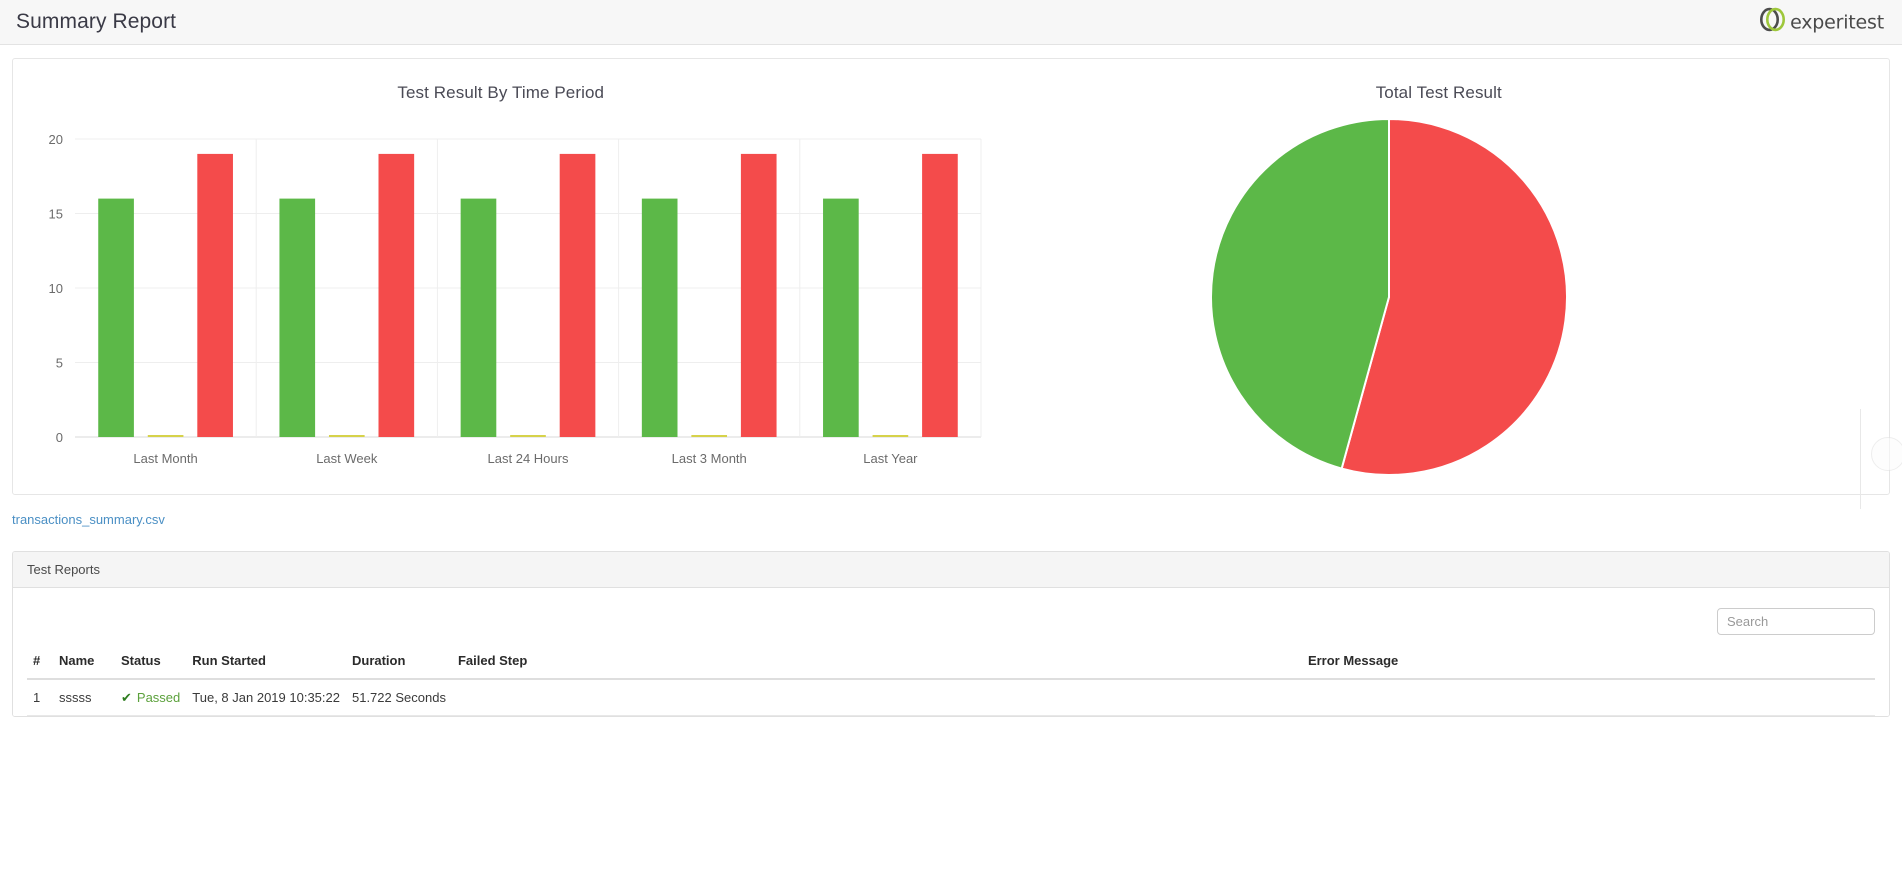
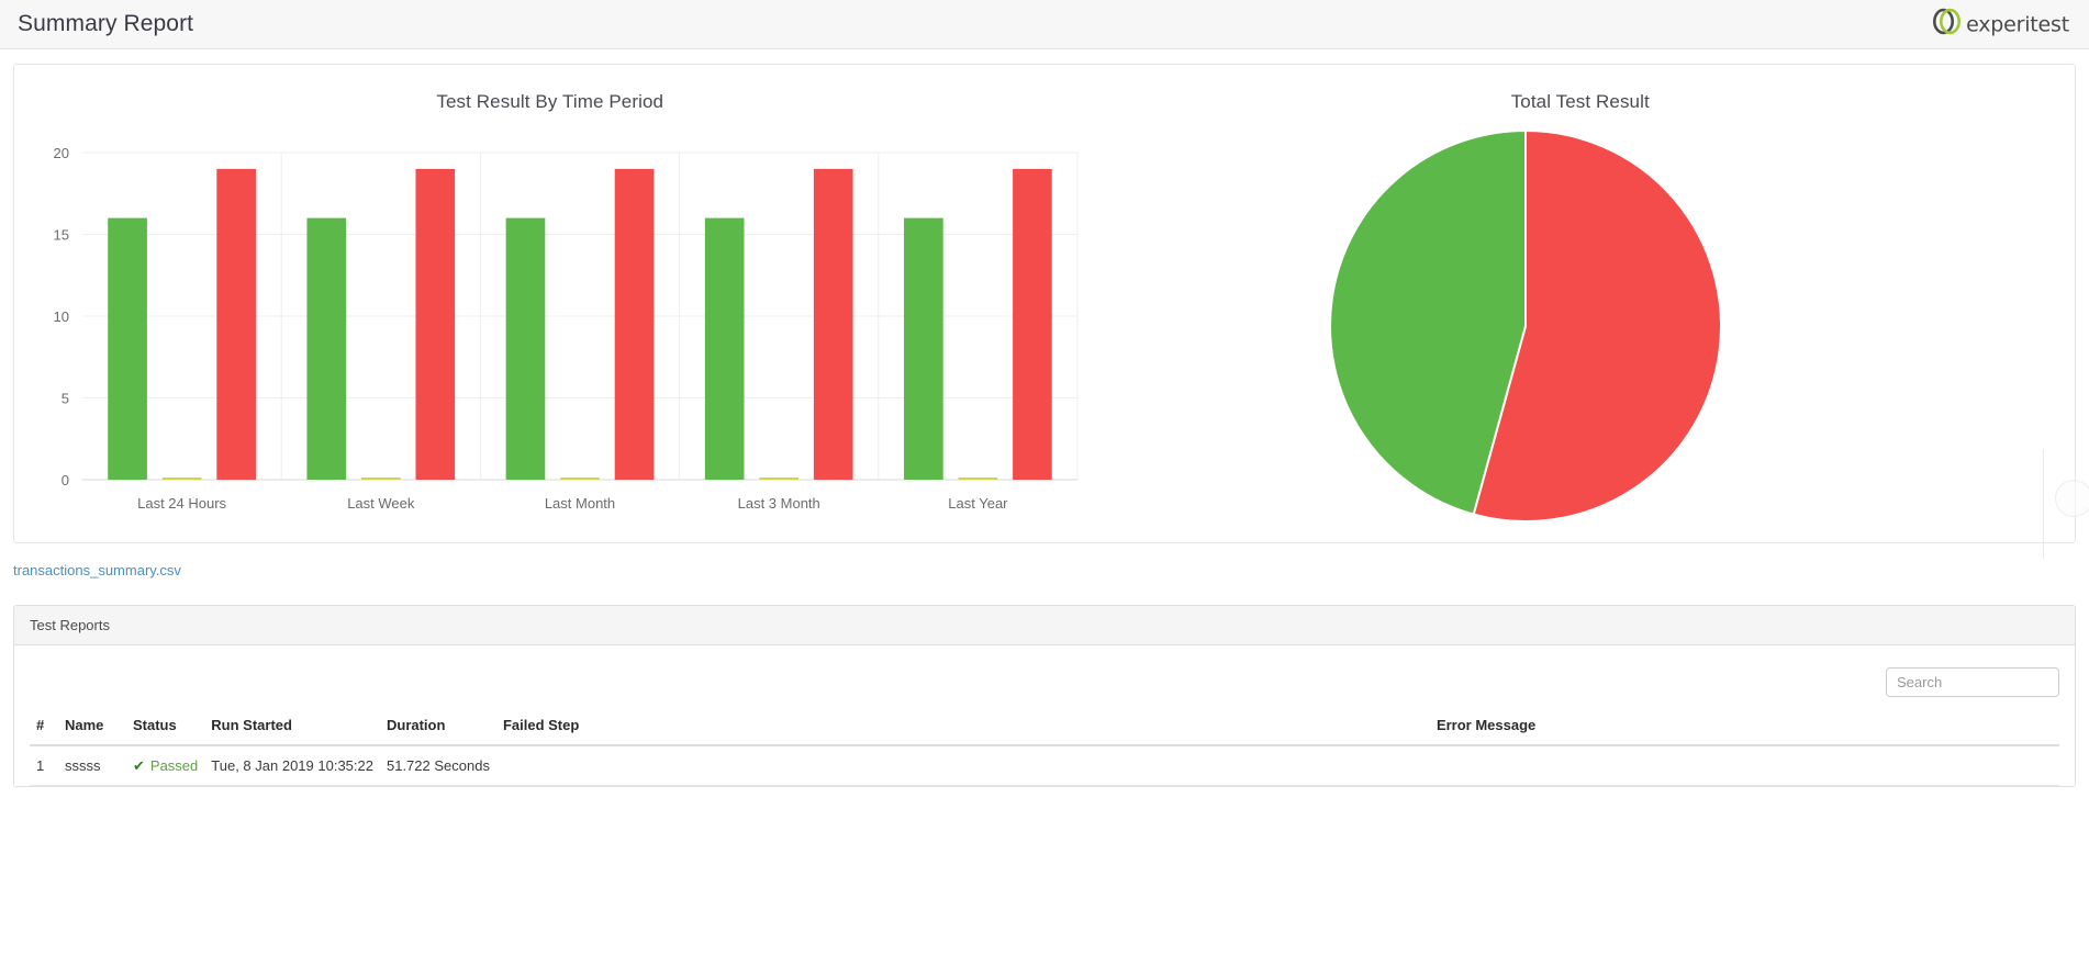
  Summary Report
  experitest
  Test Result By Time Period
  0
  5
  10
  15
  20
- Last Month
+ Last 24 Hours
  Last Week
- Last 24 Hours
+ Last Month
  Last 3 Month
  Last Year
  Total Test Result
  transactions_summary.csv
  Test Reports
  Search
  #	Name	Status	Run Started	Duration	Failed Step	Error Message
  1	sssss	✔ Passed	Tue, 8 Jan 2019 10:35:22	51.722 Seconds
